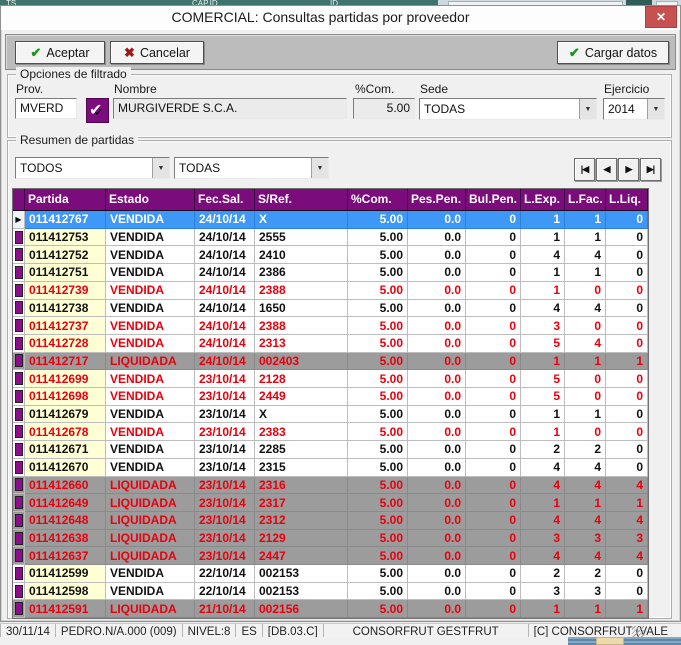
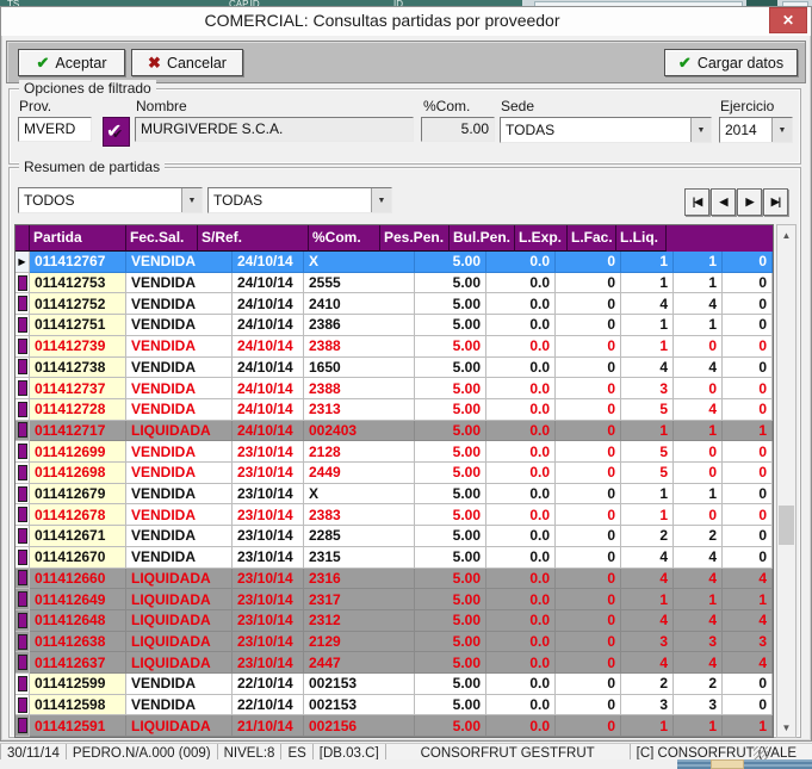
  TS
  CAP.ID
  ID
  COMERCIAL: Consultas partidas por proveedor
  ✕
  ✔
  Aceptar
  ✖
  Cancelar
  ✔
  Cargar datos
  Opciones de filtrado
  Prov.
  MVERD
  ✔
  ✔
  Nombre
  MURGIVERDE S.C.A.
  %Com.
  5.00
  Sede
  TODAS
  Ejercicio
  2014
  Resumen de partidas
  TODOS
  TODAS
  |◀
  ◀
  ▶
  ▶|
  Partida
- Estado
  Fec.Sal.
  S/Ref.
  %Com.
  Pes.Pen.
  Bul.Pen.
  L.Exp.
  L.Fac.
  L.Liq.
  ▶
  011412767
  VENDIDA
  24/10/14
  X
  5.00
  0.0
  0
  1
  1
  0
  011412753
  VENDIDA
  24/10/14
  2555
  5.00
  0.0
  0
  1
  1
  0
  011412752
  VENDIDA
  24/10/14
  2410
  5.00
  0.0
  0
  4
  4
  0
  011412751
  VENDIDA
  24/10/14
  2386
  5.00
  0.0
  0
  1
  1
  0
  011412739
  VENDIDA
  24/10/14
  2388
  5.00
  0.0
  0
  1
  0
  0
  011412738
  VENDIDA
  24/10/14
  1650
  5.00
  0.0
  0
  4
  4
  0
  011412737
  VENDIDA
  24/10/14
  2388
  5.00
  0.0
  0
  3
  0
  0
  011412728
  VENDIDA
  24/10/14
  2313
  5.00
  0.0
  0
  5
  4
  0
  011412717
  LIQUIDADA
  24/10/14
  002403
  5.00
  0.0
  0
  1
  1
  1
  011412699
  VENDIDA
  23/10/14
  2128
  5.00
  0.0
  0
  5
  0
  0
  011412698
  VENDIDA
  23/10/14
  2449
  5.00
  0.0
  0
  5
  0
  0
  011412679
  VENDIDA
  23/10/14
  X
  5.00
  0.0
  0
  1
  1
  0
  011412678
  VENDIDA
  23/10/14
  2383
  5.00
  0.0
  0
  1
  0
  0
  011412671
  VENDIDA
  23/10/14
  2285
  5.00
  0.0
  0
  2
  2
  0
  011412670
  VENDIDA
  23/10/14
  2315
  5.00
  0.0
  0
  4
  4
  0
  011412660
  LIQUIDADA
  23/10/14
  2316
  5.00
  0.0
  0
  4
  4
  4
  011412649
  LIQUIDADA
  23/10/14
  2317
  5.00
  0.0
  0
  1
  1
  1
  011412648
  LIQUIDADA
  23/10/14
  2312
  5.00
  0.0
  0
  4
  4
  4
  011412638
  LIQUIDADA
  23/10/14
  2129
  5.00
  0.0
  0
  3
  3
  3
  011412637
  LIQUIDADA
  23/10/14
  2447
  5.00
  0.0
  0
  4
  4
  4
  011412599
  VENDIDA
  22/10/14
  002153
  5.00
  0.0
  0
  2
  2
  0
  011412598
  VENDIDA
  22/10/14
  002153
  5.00
  0.0
  0
  3
  3
  0
  011412591
  LIQUIDADA
  21/10/14
  002156
  5.00
  0.0
  0
  1
  1
  1
+ ▲
+ ▼
  30/11/14
  PEDRO.N/A.000 (009)
  NIVEL:8
  ES
  [DB.03.C]
  CONSORFRUT GESTFRUT
  [C] CONSORFRUTALE
